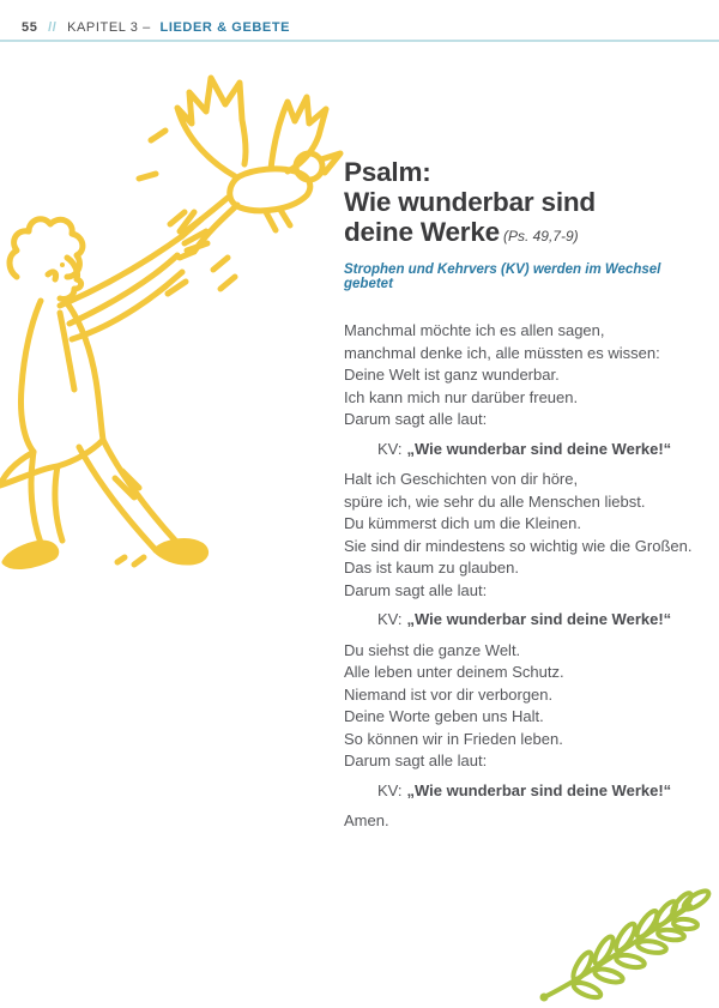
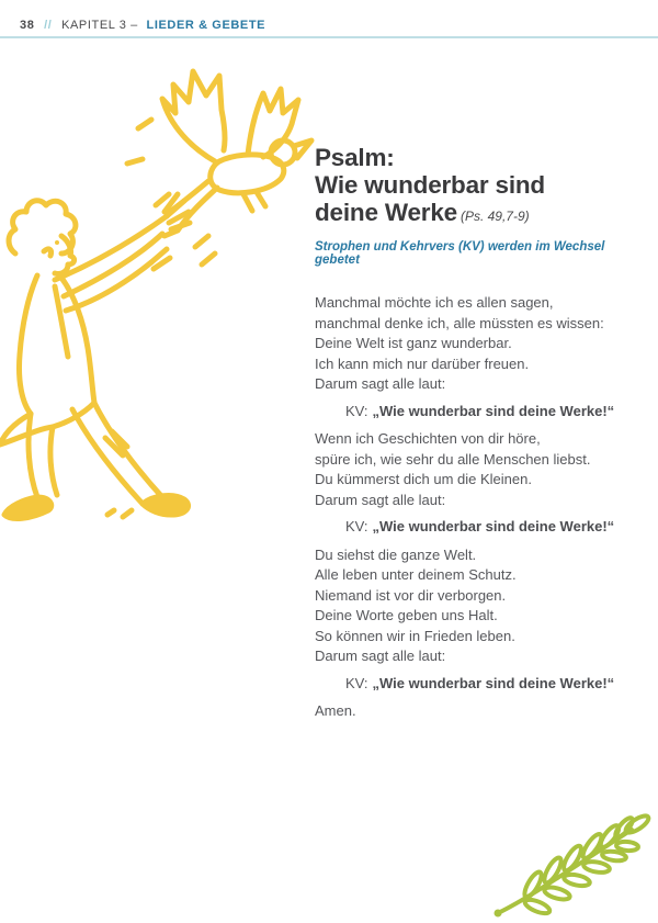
- 55 // KAPITEL 3 – LIEDER & GEBETE
+ 38 // KAPITEL 3 – LIEDER & GEBETE
  Psalm:
  Wie wunderbar sind
  deine Werke (Ps. 49,7-9)
  Strophen und Kehrvers (KV) werden im Wechsel gebetet
  Manchmal möchte ich es allen sagen,
  manchmal denke ich, alle müssten es wissen:
  Deine Welt ist ganz wunderbar.
  Ich kann mich nur darüber freuen.
  Darum sagt alle laut:
  KV: „Wie wunderbar sind deine Werke!“
- Halt ich Geschichten von dir höre,
+ Wenn ich Geschichten von dir höre,
  spüre ich, wie sehr du alle Menschen liebst.
  Du kümmerst dich um die Kleinen.
- Sie sind dir mindestens so wichtig wie die Großen.
- Das ist kaum zu glauben.
  Darum sagt alle laut:
  KV: „Wie wunderbar sind deine Werke!“
  Du siehst die ganze Welt.
  Alle leben unter deinem Schutz.
  Niemand ist vor dir verborgen.
  Deine Worte geben uns Halt.
  So können wir in Frieden leben.
  Darum sagt alle laut:
  KV: „Wie wunderbar sind deine Werke!“
  Amen.
